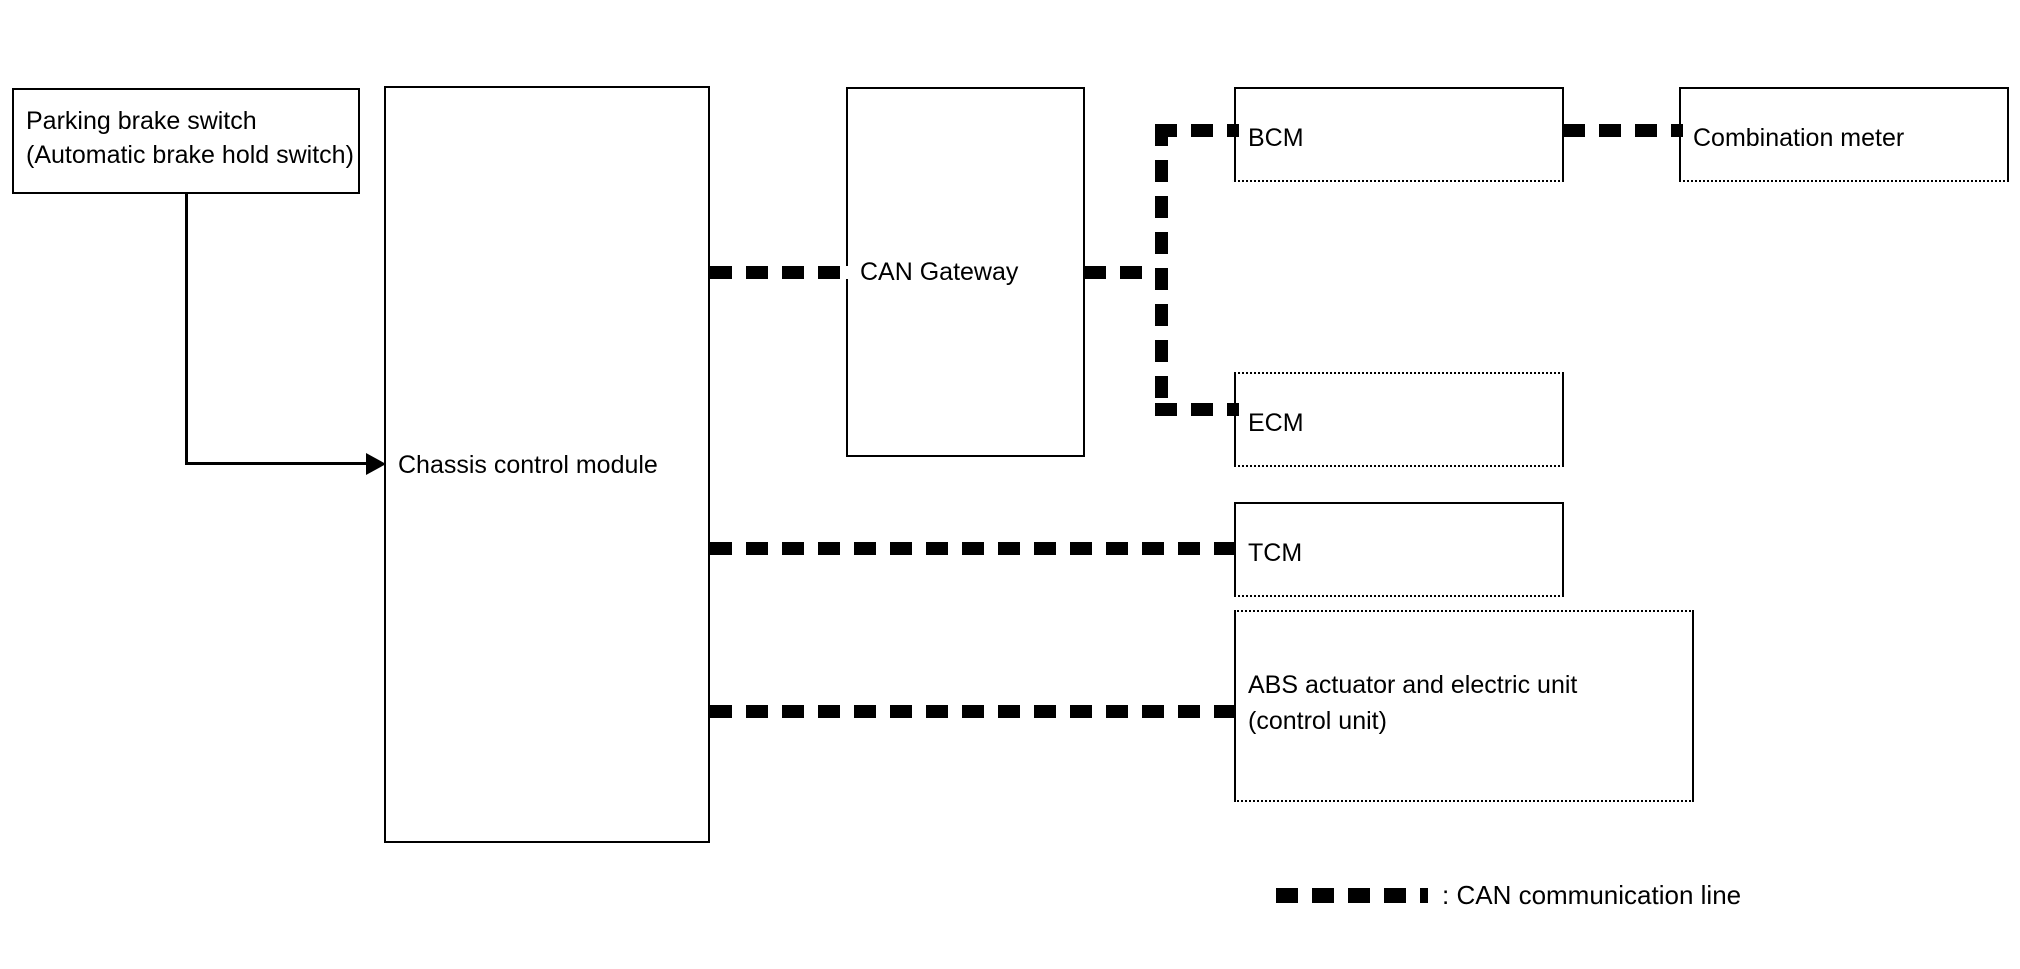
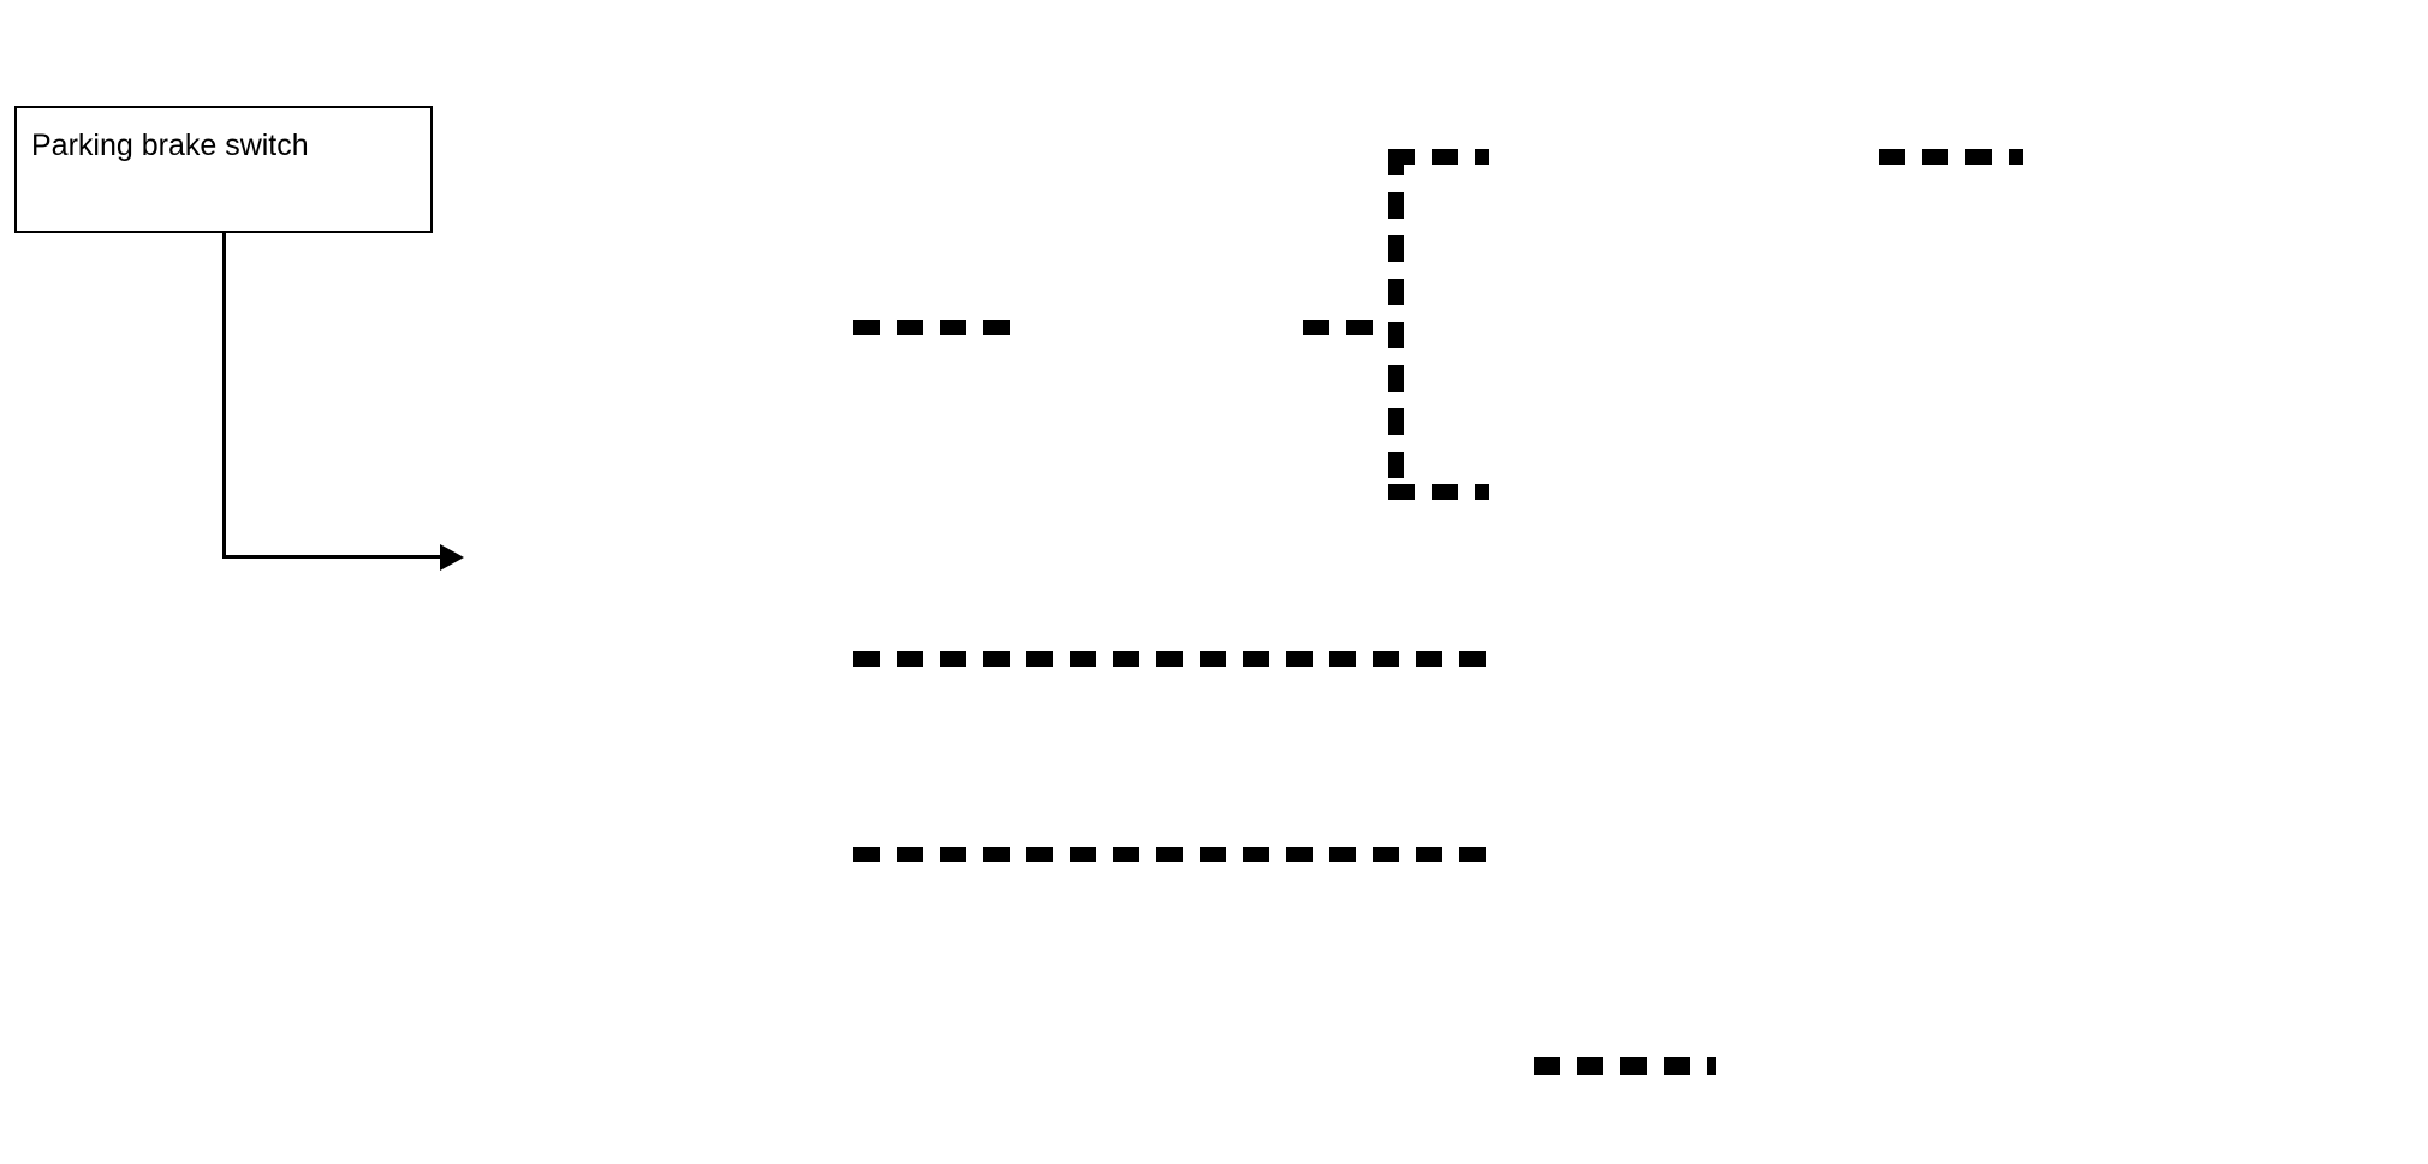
  Parking brake switch
- (Automatic brake hold switch)
- Chassis control module
- CAN Gateway
- BCM
- Combination meter
- ECM
- TCM
- ABS actuator and electric unit
- (control unit)
- : CAN communication line
